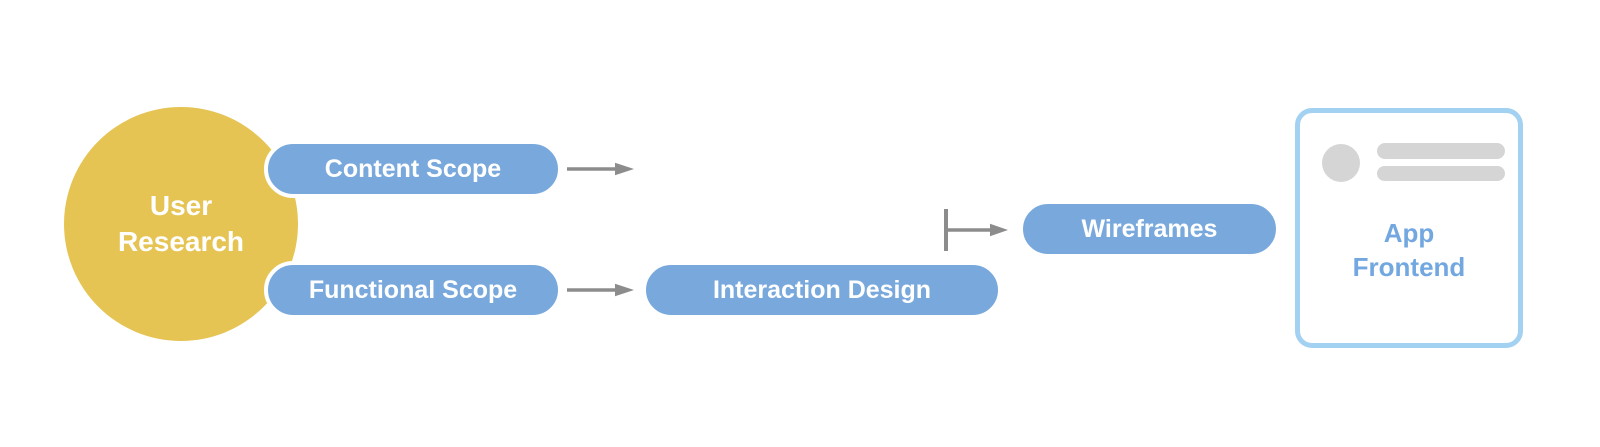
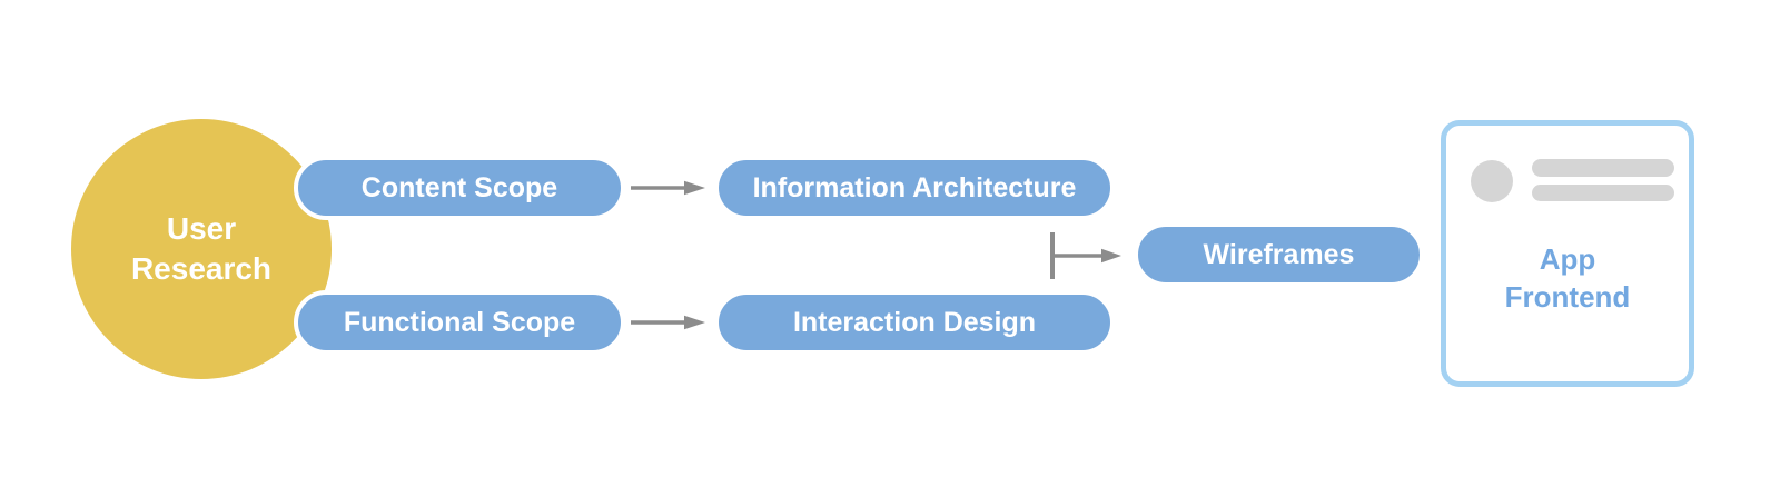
  User
  Research
  Content Scope
  Functional Scope
+ Information Architecture
  Interaction Design
  Wireframes
  App
  Frontend
